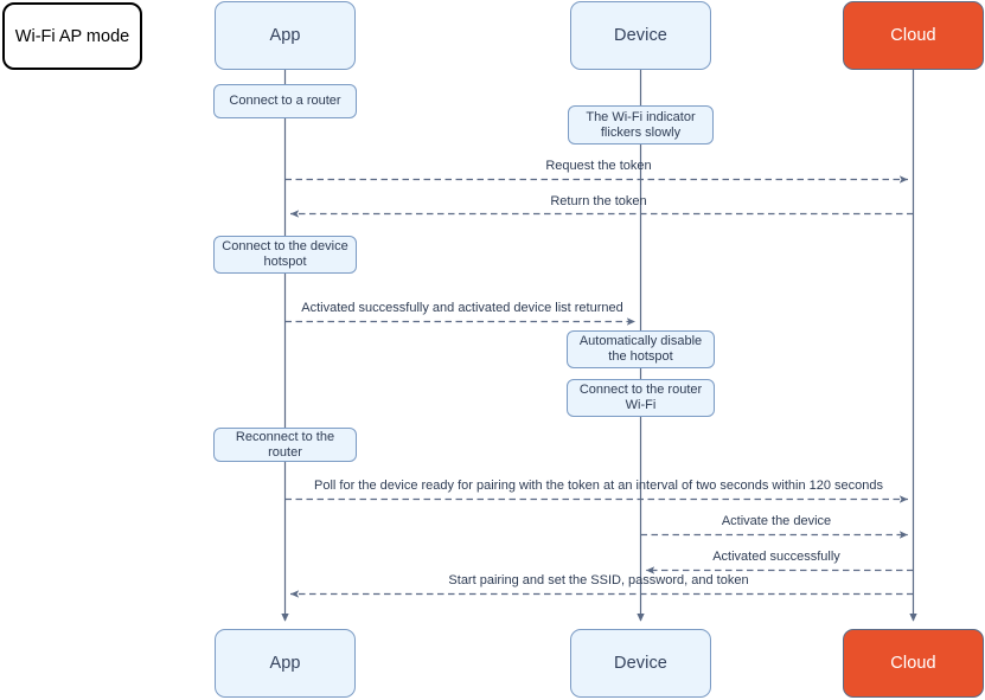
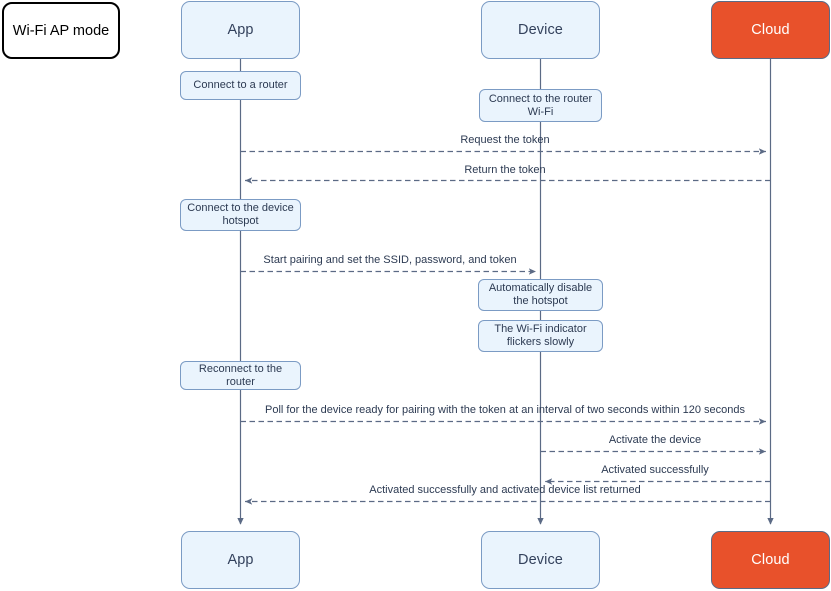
  Wi-Fi AP mode
  App
  Device
  Cloud
  App
  Device
  Cloud
  Connect to a router
- The Wi-Fi indicator flickers slowly
+ Connect to the router Wi-Fi
  Connect to the device hotspot
  Automatically disable the hotspot
- Connect to the router Wi-Fi
+ The Wi-Fi indicator flickers slowly
  Reconnect to the router
  Request the token
  Return the token
- Activated successfully and activated device list returned
+ Start pairing and set the SSID, password, and token
  Poll for the device ready for pairing with the token at an interval of two seconds within 120 seconds
  Activate the device
  Activated successfully
- Start pairing and set the SSID, password, and token
+ Activated successfully and activated device list returned
